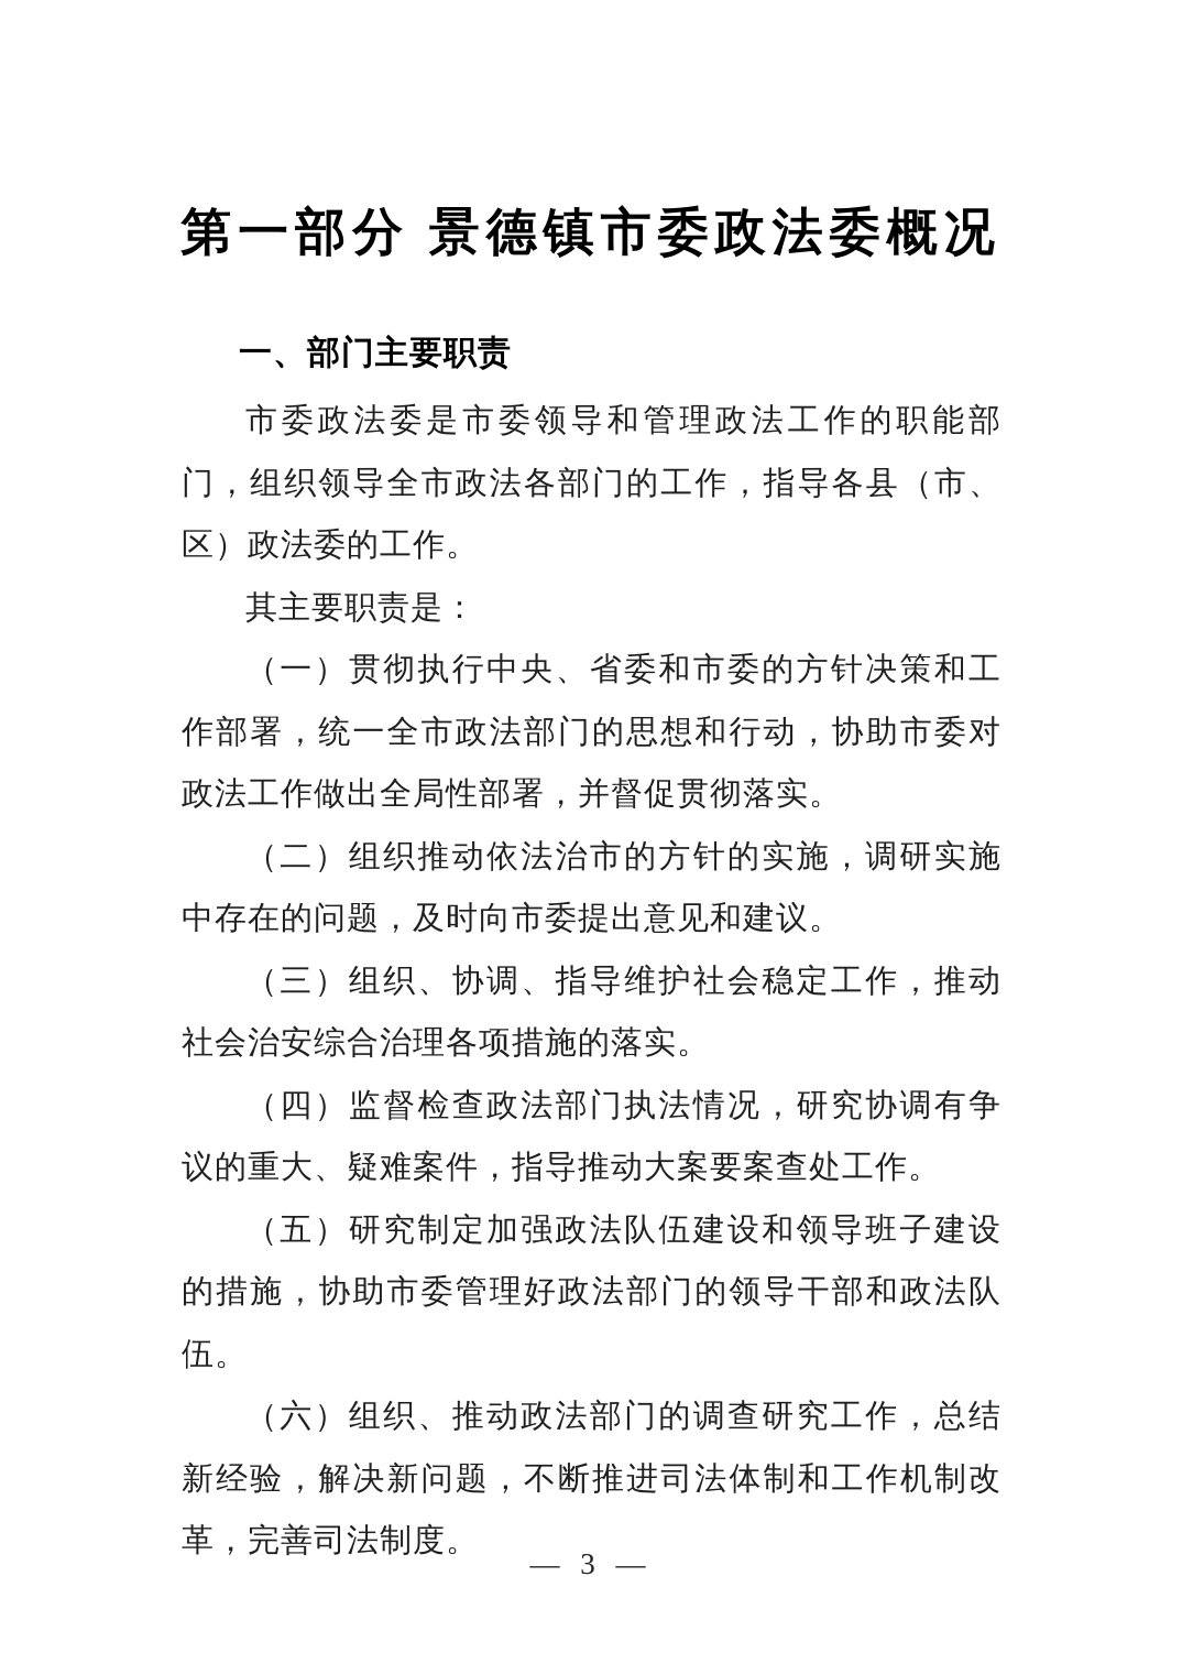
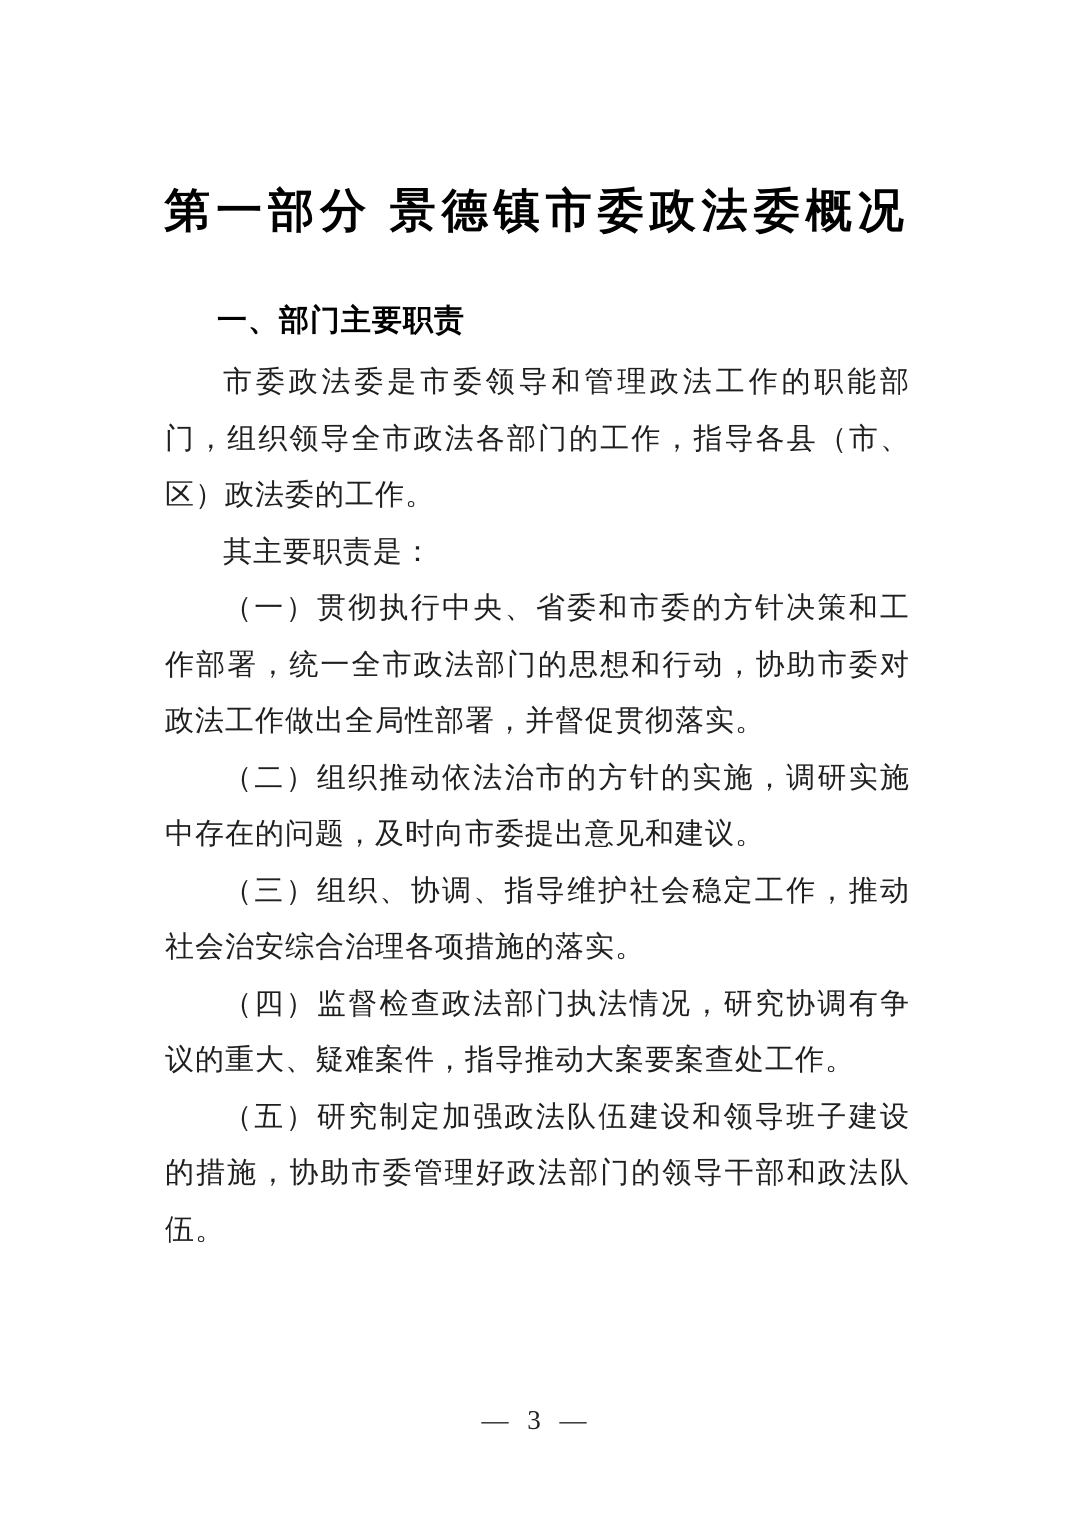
  第一部分 景德镇市委政法委概况
  一、部门主要职责
  市委政法委是市委领导和管理政法工作的职能部门，组织领导全市政法各部门的工作，指导各县（市、区）政法委的工作。
  其主要职责是：
  （一）贯彻执行中央、省委和市委的方针决策和工作部署，统一全市政法部门的思想和行动，协助市委对政法工作做出全局性部署，并督促贯彻落实。
  （二）组织推动依法治市的方针的实施，调研实施中存在的问题，及时向市委提出意见和建议。
  （三）组织、协调、指导维护社会稳定工作，推动社会治安综合治理各项措施的落实。
  （四）监督检查政法部门执法情况，研究协调有争议的重大、疑难案件，指导推动大案要案查处工作。
  （五）研究制定加强政法队伍建设和领导班子建设的措施，协助市委管理好政法部门的领导干部和政法队伍。
- （六）组织、推动政法部门的调查研究工作，总结新经验，解决新问题，不断推进司法体制和工作机制改革，完善司法制度。
  — 3 —
